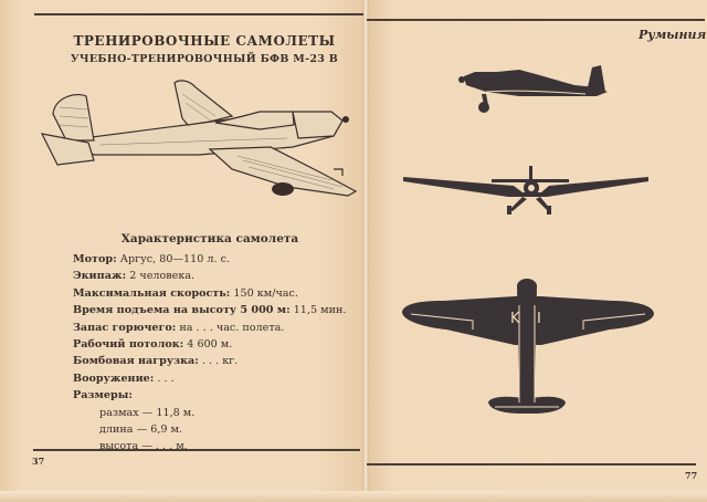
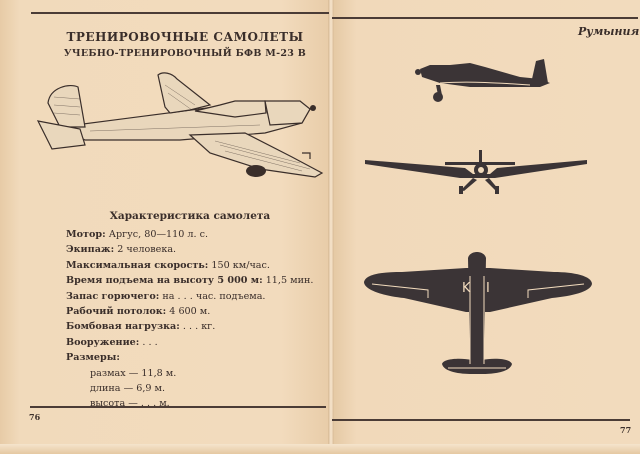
  ТРЕНИРОВОЧНЫЕ САМОЛЕТЫ
  УЧЕБНО-ТРЕНИРОВОЧНЫЙ БФВ М-23 В
  Характеристика самолета
  Мотор: Аргус, 80—110 л. с.
  Экипаж: 2 человека.
  Максимальная скорость: 150 км/час.
  Время подъема на высоту 5 000 м: 11,5 мин.
- Запас горючего: на . . . час. полета.
+ Запас горючего: на . . . час. подъема.
  Рабочий потолок: 4 600 м.
  Бомбовая нагрузка: . . . кг.
  Вооружение: . . .
  Размеры:
  размах — 11,8 м.
  длина — 6,9 м.
  высота — . . . м.
- 37
+ 76
  Румыния
  K
  I
  77
